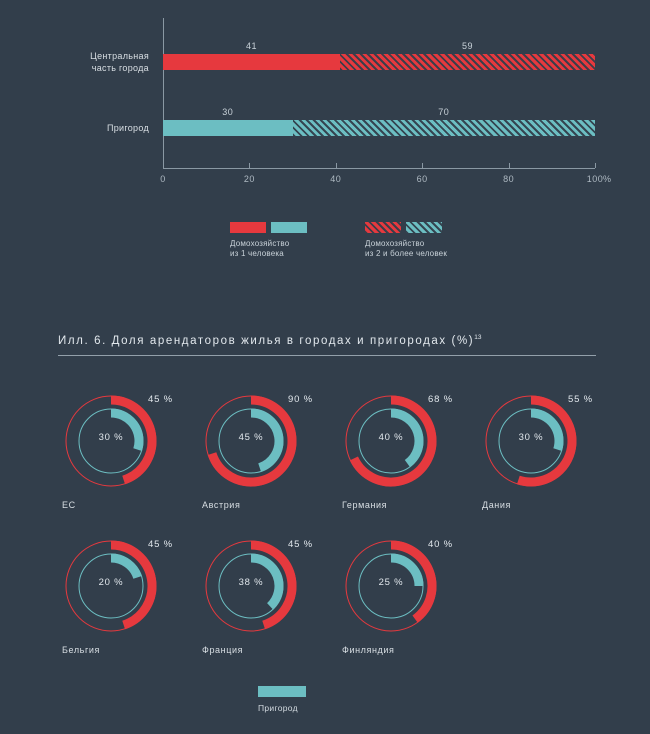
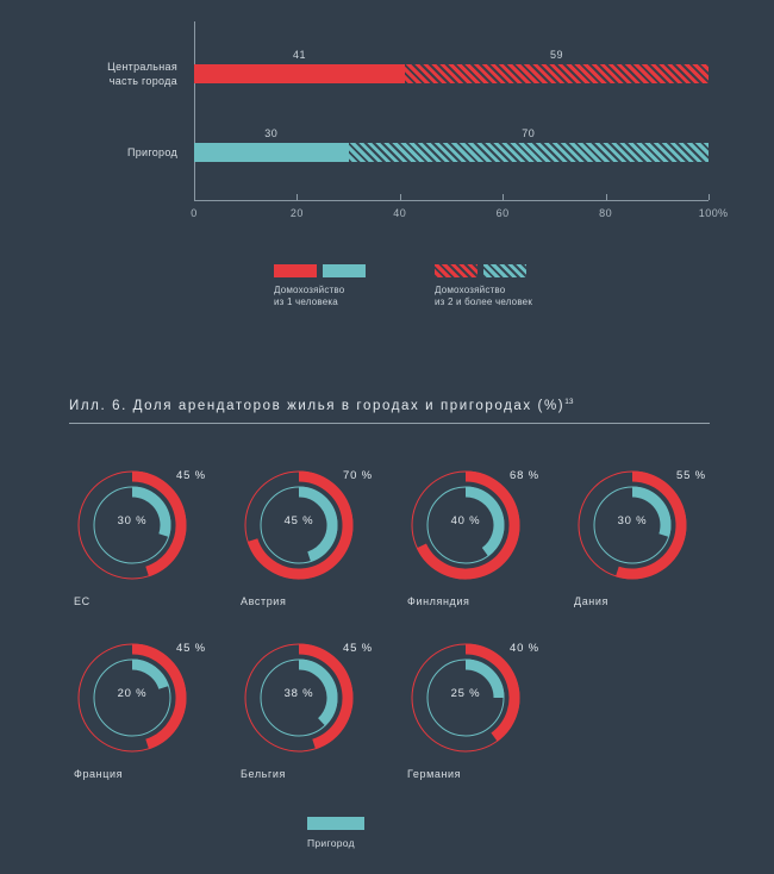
  0
  20
  40
  60
  80
  100
  %
  Центральная
  часть города
  41
  59
  Пригород
  30
  70
  Домохозяйство
  из 1 человека
  Домохозяйство
  из 2 и более человек
  Илл. 6. Доля арендаторов жилья в городах и пригородах (%)
  30 %
  45 %
  ЕС
  45 %
- 90 %
+ 70 %
  Австрия
  40 %
  68 %
- Германия
+ Финляндия
  30 %
  55 %
  Дания
  20 %
  45 %
- Бельгия
+ Франция
  38 %
  45 %
- Франция
+ Бельгия
  25 %
  40 %
- Финляндия
+ Германия
  Пригород
